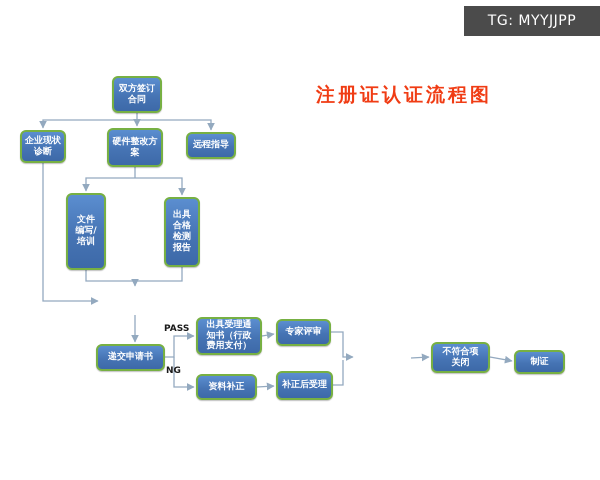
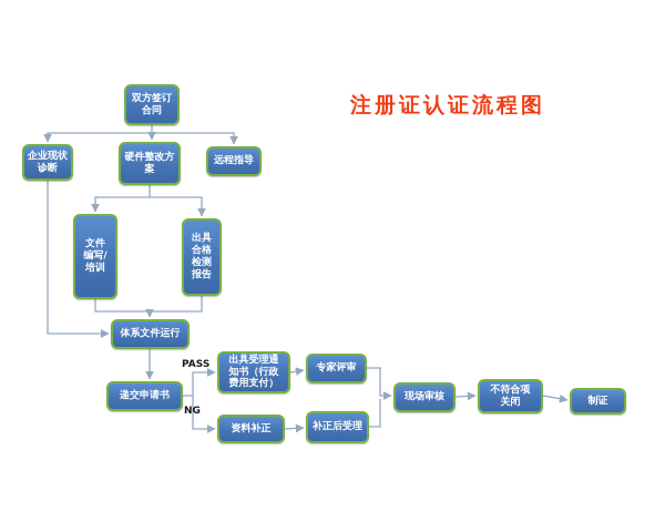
- TG: MYYJJPP
  注册证认证流程图
  双方签订
  合同
  企业现状
  诊断
  硬件整改方
  案
  远程指导
  文件
  编写/
  培训
  出具
  合格
  检测
  报告
+ 体系文件运行
  递交申请书
  出具受理通
  知书（行政
  费用支付）
  专家评审
  资料补正
  补正后受理
+ 现场审核
  不符合项
  关闭
  制证
  PASS
  NG
